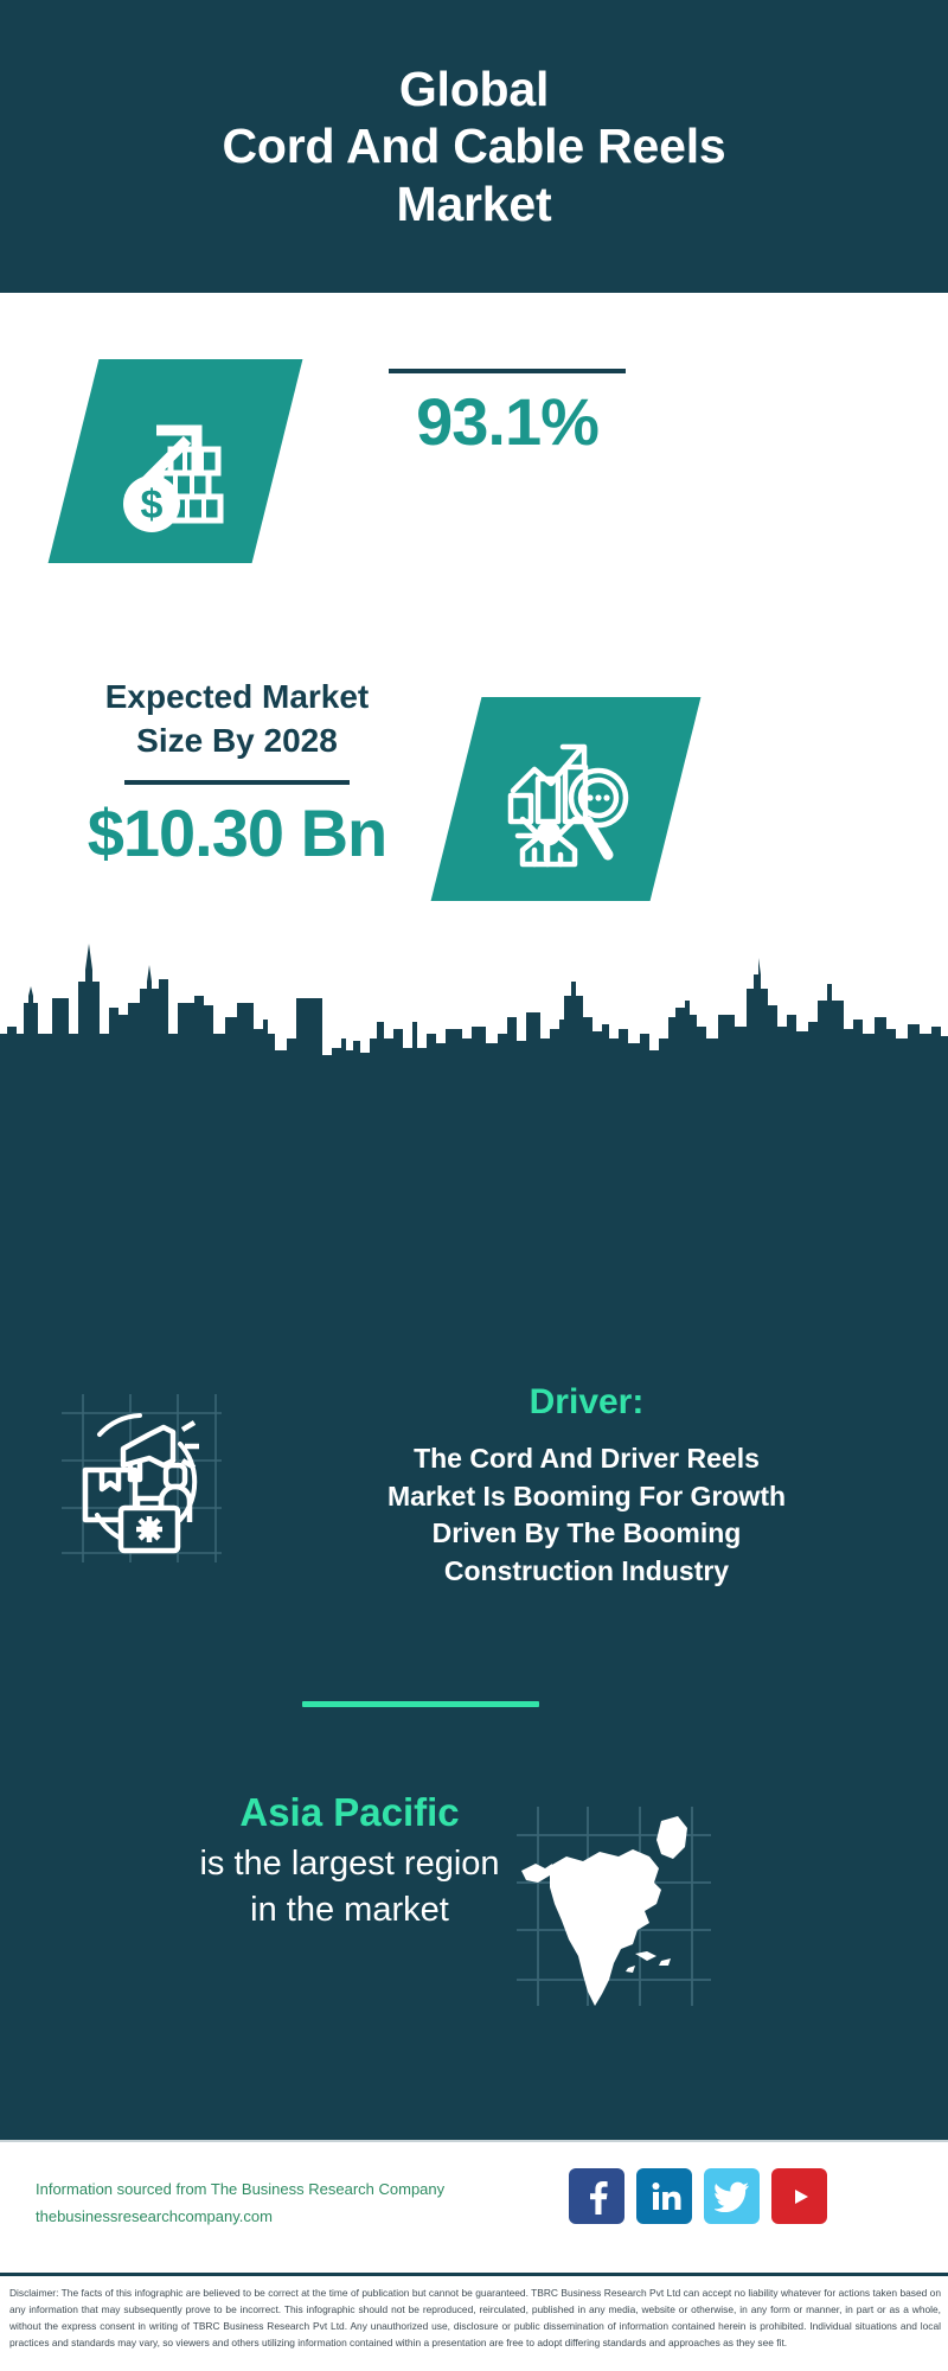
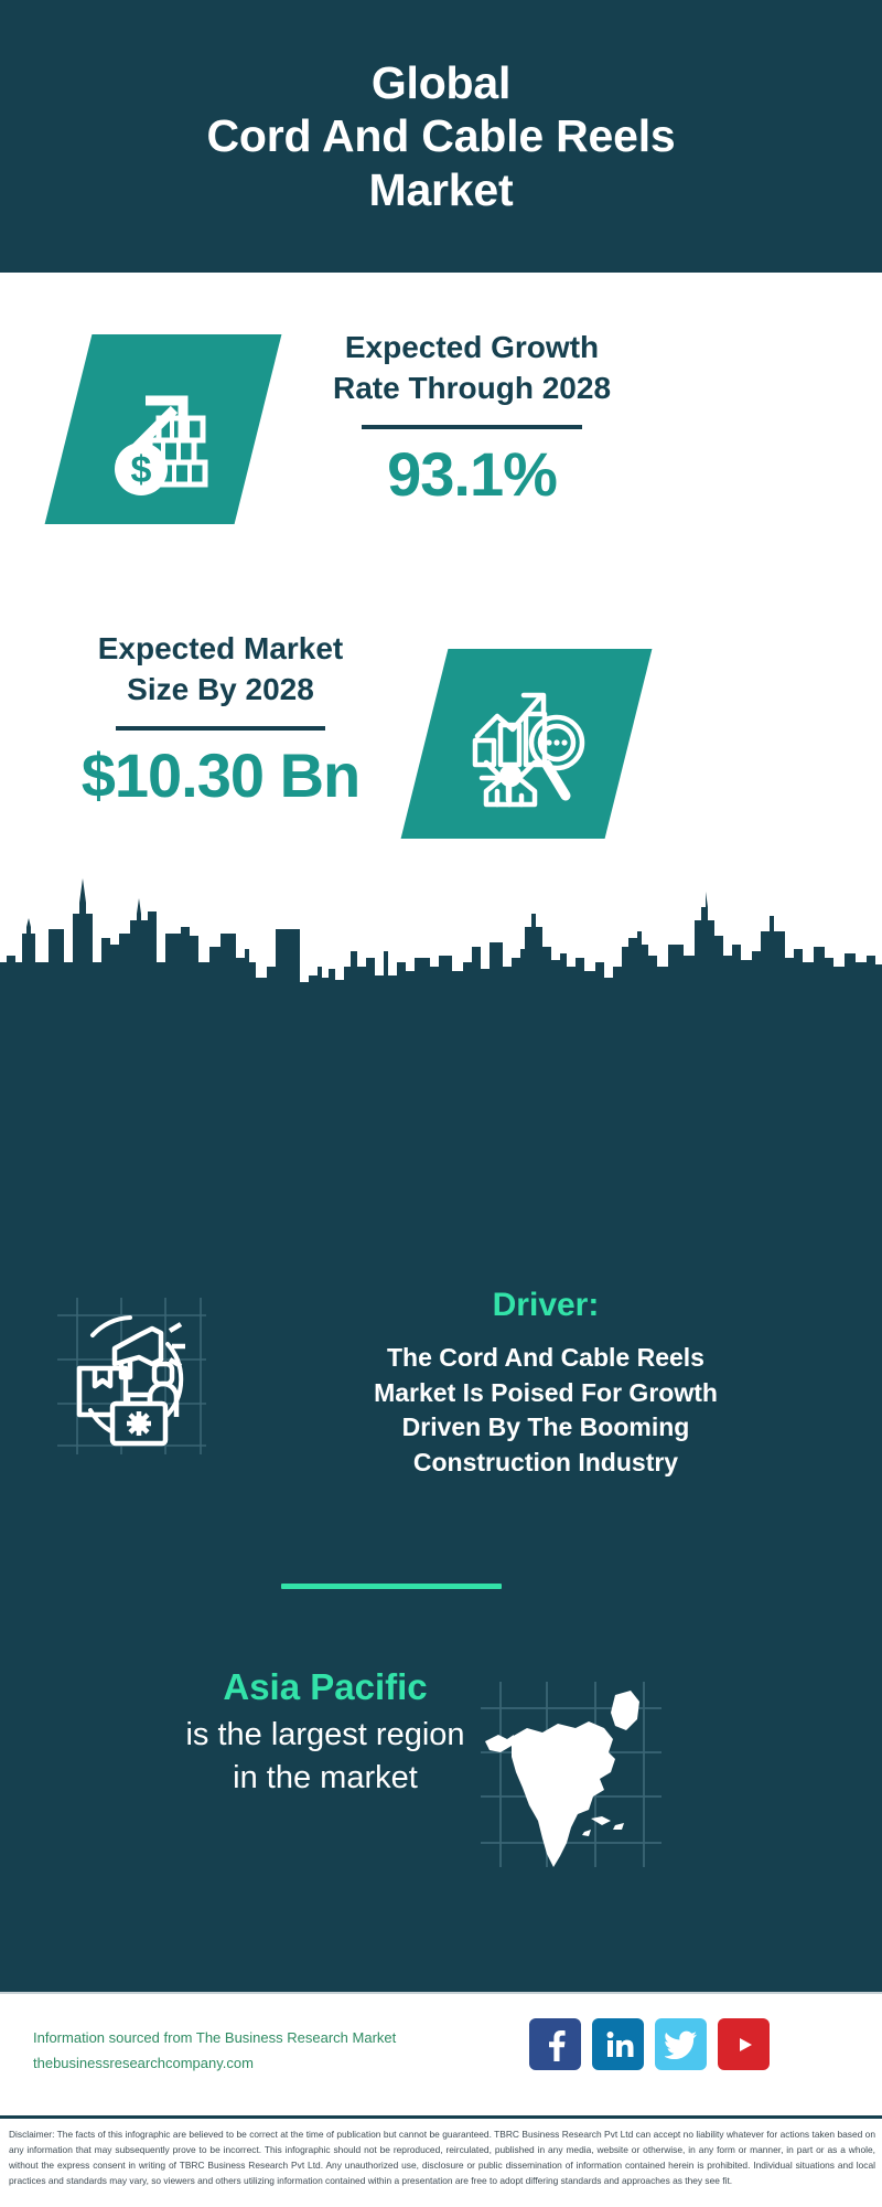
  Global
  Cord And Cable Reels
  Market
+ Expected Growth
+ Rate Through 2028
  93.1%
  Expected Market
  Size By 2028
  $10.30 Bn
  Driver:
- The Cord And Driver Reels
+ The Cord And Cable Reels
- Market Is Booming For Growth
+ Market Is Poised For Growth
  Driven By The Booming
  Construction Industry
  Asia Pacific
  is the largest region
  in the market
- Information sourced from The Business Research Company
+ Information sourced from The Business Research Market
  thebusinessresearchcompany.com
  Disclaimer: The facts of this infographic are believed to be correct at the time of publication but cannot be guaranteed. TBRC Business Research Pvt Ltd can accept no liability whatever for actions taken based on any information that may subsequently prove to be incorrect. This infographic should not be reproduced, reirculated, published in any media, website or otherwise, in any form or manner, in part or as a whole, without the express consent in writing of TBRC Business Research Pvt Ltd. Any unauthorized use, disclosure or public dissemination of information contained herein is prohibited. Individual situations and local practices and standards may vary, so viewers and others utilizing information contained within a presentation are free to adopt differing standards and approaches as they see fit.
